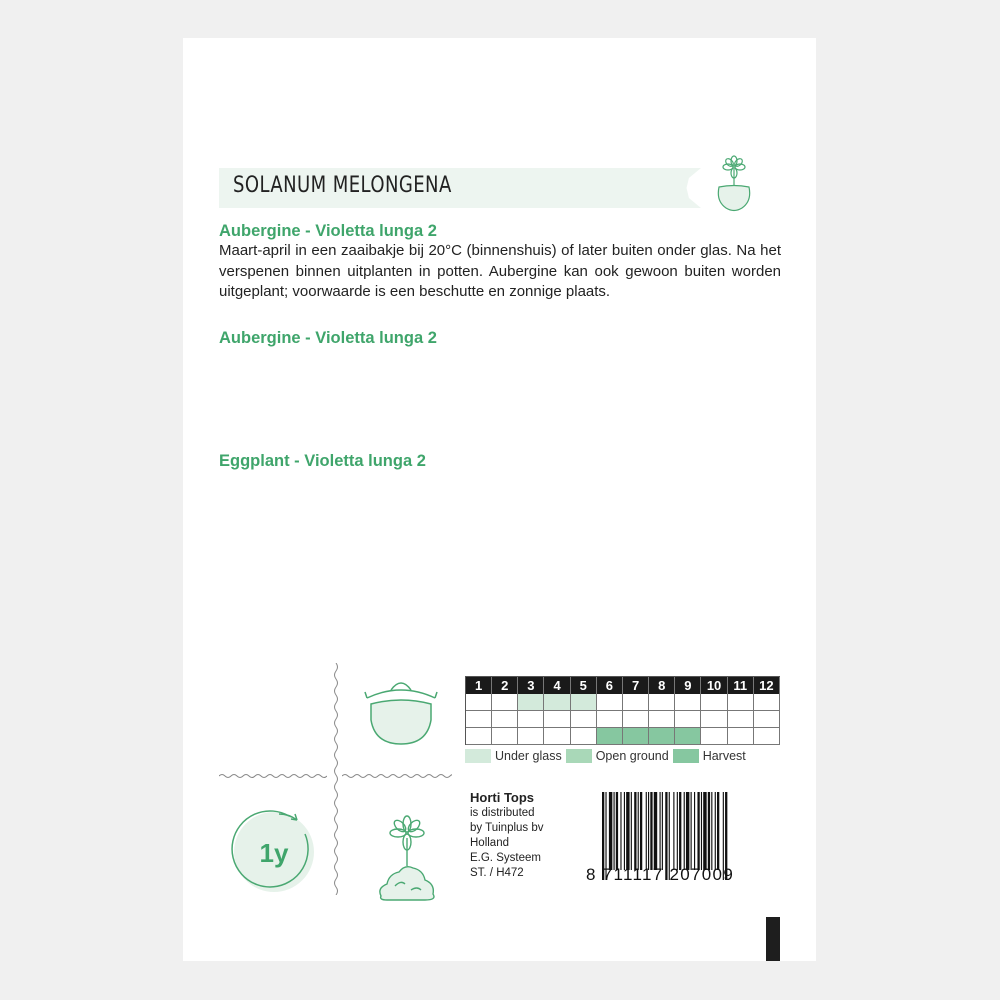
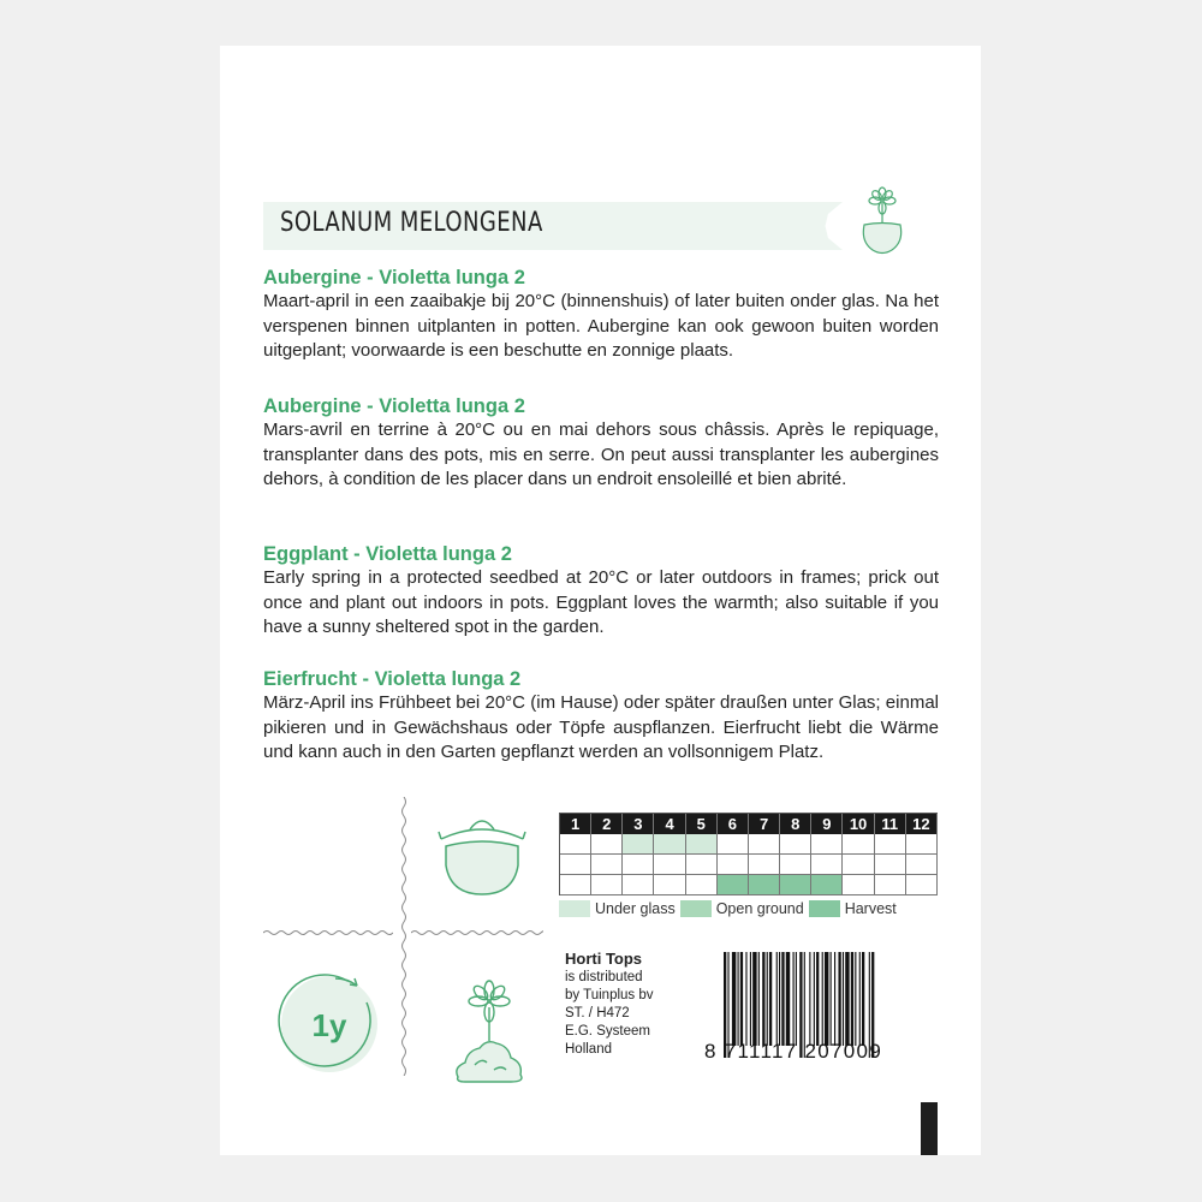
  SOLANUM MELONGENA
  Aubergine - Violetta lunga 2
  Maart-april in een zaaibakje bij 20°C (binnenshuis) of later buiten onder glas. Na het verspenen binnen uitplanten in potten. Aubergine kan ook gewoon buiten worden uitgeplant; voorwaarde is een beschutte en zonnige plaats.
  Aubergine - Violetta lunga 2
+ Mars-avril en terrine à 20°C ou en mai dehors sous châssis. Après le repiquage, transplanter dans des pots, mis en serre. On peut aussi transplanter les aubergines dehors, à condition de les placer dans un endroit ensoleillé et bien abrité.
  Eggplant - Violetta lunga 2
+ Early spring in a protected seedbed at 20°C or later outdoors in frames; prick out once and plant out indoors in pots. Eggplant loves the warmth; also suitable if you have a sunny sheltered spot in the garden.
+ Eierfrucht - Violetta lunga 2
+ März-April ins Frühbeet bei 20°C (im Hause) oder später draußen unter Glas; einmal pikieren und in Gewächshaus oder Töpfe auspflanzen. Eierfrucht liebt die Wärme und kann auch in den Garten gepflanzt werden an vollsonnigem Platz.
  1y
  1
  2
  3
  4
  5
  6
  7
  8
  9
  10
  11
  12
  Under glass
  Open ground
  Harvest
  Horti Tops
  is distributed
  by Tuinplus bv
- Holland
+ ST. / H472
  E.G. Systeem
- ST. / H472
+ Holland
  8 711117 207009
